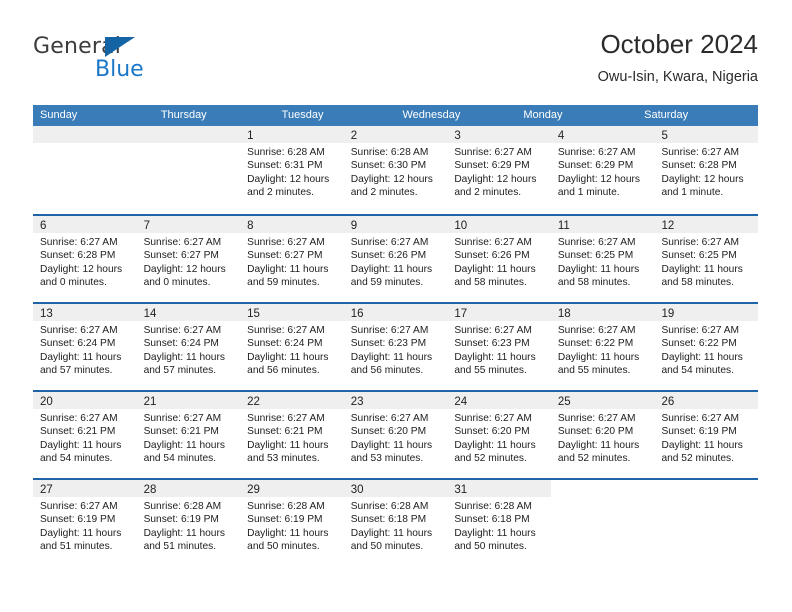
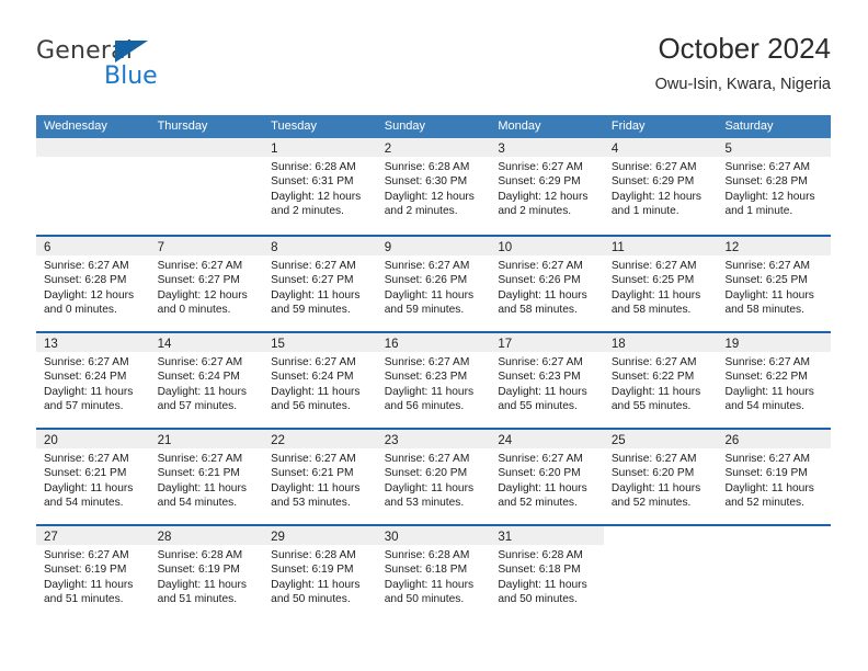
  General
  Blue
  October 2024
  Owu-Isin, Kwara, Nigeria
- Sunday
+ Wednesday
  Thursday
  Tuesday
- Wednesday
+ Sunday
  Monday
+ Friday
  Saturday
  1
  Sunrise: 6:28 AM
  Sunset: 6:31 PM
  Daylight: 12 hours
  and 2 minutes.
  2
  Sunrise: 6:28 AM
  Sunset: 6:30 PM
  Daylight: 12 hours
  and 2 minutes.
  3
  Sunrise: 6:27 AM
  Sunset: 6:29 PM
  Daylight: 12 hours
  and 2 minutes.
  4
  Sunrise: 6:27 AM
  Sunset: 6:29 PM
  Daylight: 12 hours
  and 1 minute.
  5
  Sunrise: 6:27 AM
  Sunset: 6:28 PM
  Daylight: 12 hours
  and 1 minute.
  6
  Sunrise: 6:27 AM
  Sunset: 6:28 PM
  Daylight: 12 hours
  and 0 minutes.
  7
  Sunrise: 6:27 AM
  Sunset: 6:27 PM
  Daylight: 12 hours
  and 0 minutes.
  8
  Sunrise: 6:27 AM
  Sunset: 6:27 PM
  Daylight: 11 hours
  and 59 minutes.
  9
  Sunrise: 6:27 AM
  Sunset: 6:26 PM
  Daylight: 11 hours
  and 59 minutes.
  10
  Sunrise: 6:27 AM
  Sunset: 6:26 PM
  Daylight: 11 hours
  and 58 minutes.
  11
  Sunrise: 6:27 AM
  Sunset: 6:25 PM
  Daylight: 11 hours
  and 58 minutes.
  12
  Sunrise: 6:27 AM
  Sunset: 6:25 PM
  Daylight: 11 hours
  and 58 minutes.
  13
  Sunrise: 6:27 AM
  Sunset: 6:24 PM
  Daylight: 11 hours
  and 57 minutes.
  14
  Sunrise: 6:27 AM
  Sunset: 6:24 PM
  Daylight: 11 hours
  and 57 minutes.
  15
  Sunrise: 6:27 AM
  Sunset: 6:24 PM
  Daylight: 11 hours
  and 56 minutes.
  16
  Sunrise: 6:27 AM
  Sunset: 6:23 PM
  Daylight: 11 hours
  and 56 minutes.
  17
  Sunrise: 6:27 AM
  Sunset: 6:23 PM
  Daylight: 11 hours
  and 55 minutes.
  18
  Sunrise: 6:27 AM
  Sunset: 6:22 PM
  Daylight: 11 hours
  and 55 minutes.
  19
  Sunrise: 6:27 AM
  Sunset: 6:22 PM
  Daylight: 11 hours
  and 54 minutes.
  20
  Sunrise: 6:27 AM
  Sunset: 6:21 PM
  Daylight: 11 hours
  and 54 minutes.
  21
  Sunrise: 6:27 AM
  Sunset: 6:21 PM
  Daylight: 11 hours
  and 54 minutes.
  22
  Sunrise: 6:27 AM
  Sunset: 6:21 PM
  Daylight: 11 hours
  and 53 minutes.
  23
  Sunrise: 6:27 AM
  Sunset: 6:20 PM
  Daylight: 11 hours
  and 53 minutes.
  24
  Sunrise: 6:27 AM
  Sunset: 6:20 PM
  Daylight: 11 hours
  and 52 minutes.
  25
  Sunrise: 6:27 AM
  Sunset: 6:20 PM
  Daylight: 11 hours
  and 52 minutes.
  26
  Sunrise: 6:27 AM
  Sunset: 6:19 PM
  Daylight: 11 hours
  and 52 minutes.
  27
  Sunrise: 6:27 AM
  Sunset: 6:19 PM
  Daylight: 11 hours
  and 51 minutes.
  28
  Sunrise: 6:28 AM
  Sunset: 6:19 PM
  Daylight: 11 hours
  and 51 minutes.
  29
  Sunrise: 6:28 AM
  Sunset: 6:19 PM
  Daylight: 11 hours
  and 50 minutes.
  30
  Sunrise: 6:28 AM
  Sunset: 6:18 PM
  Daylight: 11 hours
  and 50 minutes.
  31
  Sunrise: 6:28 AM
  Sunset: 6:18 PM
  Daylight: 11 hours
  and 50 minutes.
